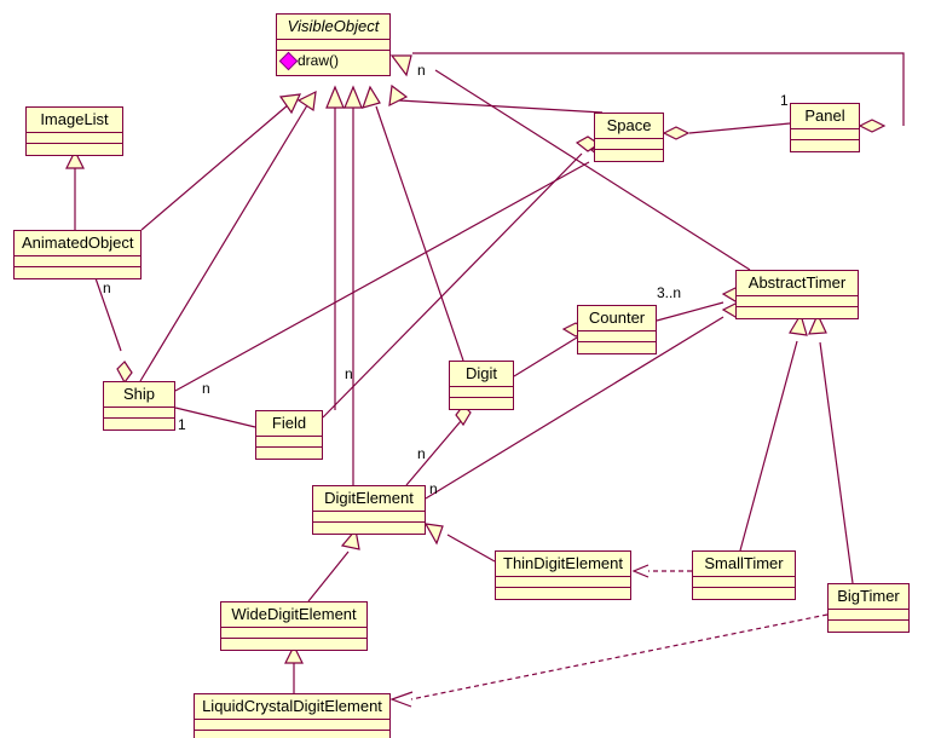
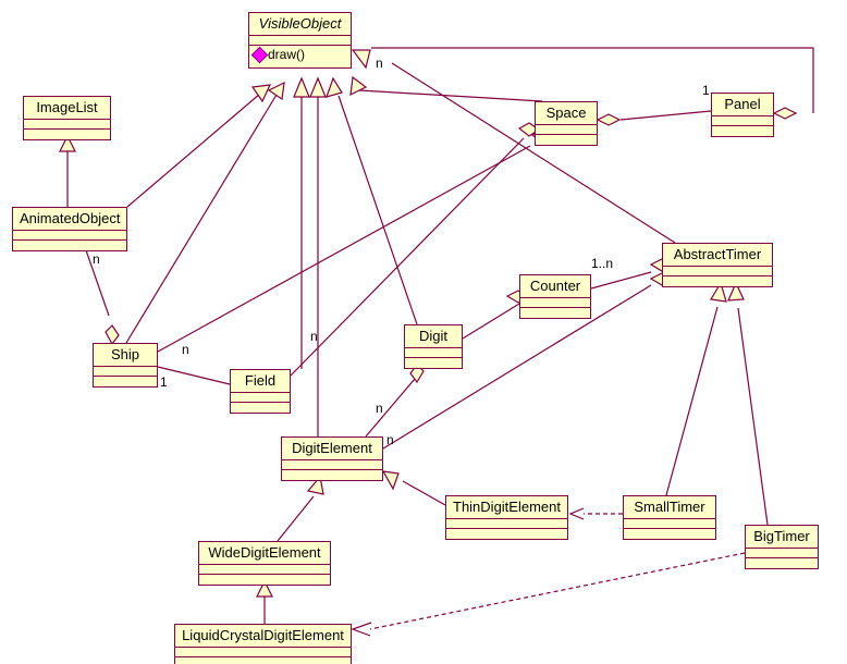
  VisibleObject
  draw()
  ImageList
  Space
  Panel
  AnimatedObject
  AbstractTimer
  Counter
  Digit
  Ship
  Field
  DigitElement
  ThinDigitElement
  SmallTimer
  BigTimer
  WideDigitElement
  LiquidCrystalDigitElement
  n
  1
  n
- 3..n
+ 1..n
  n
  n
  1
  n
  n
